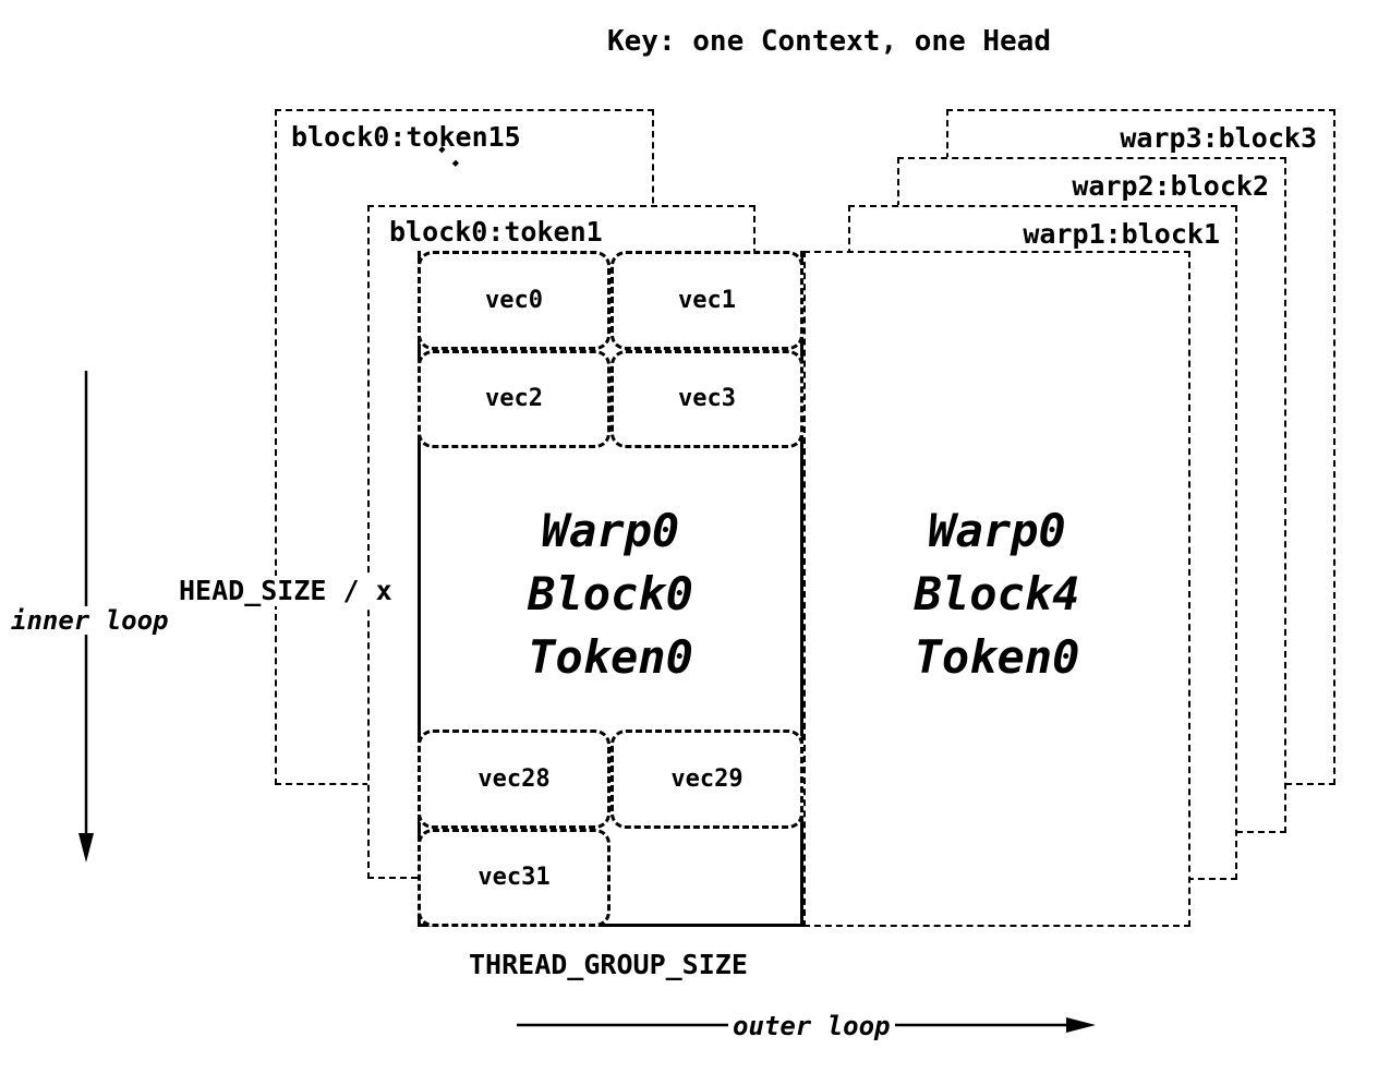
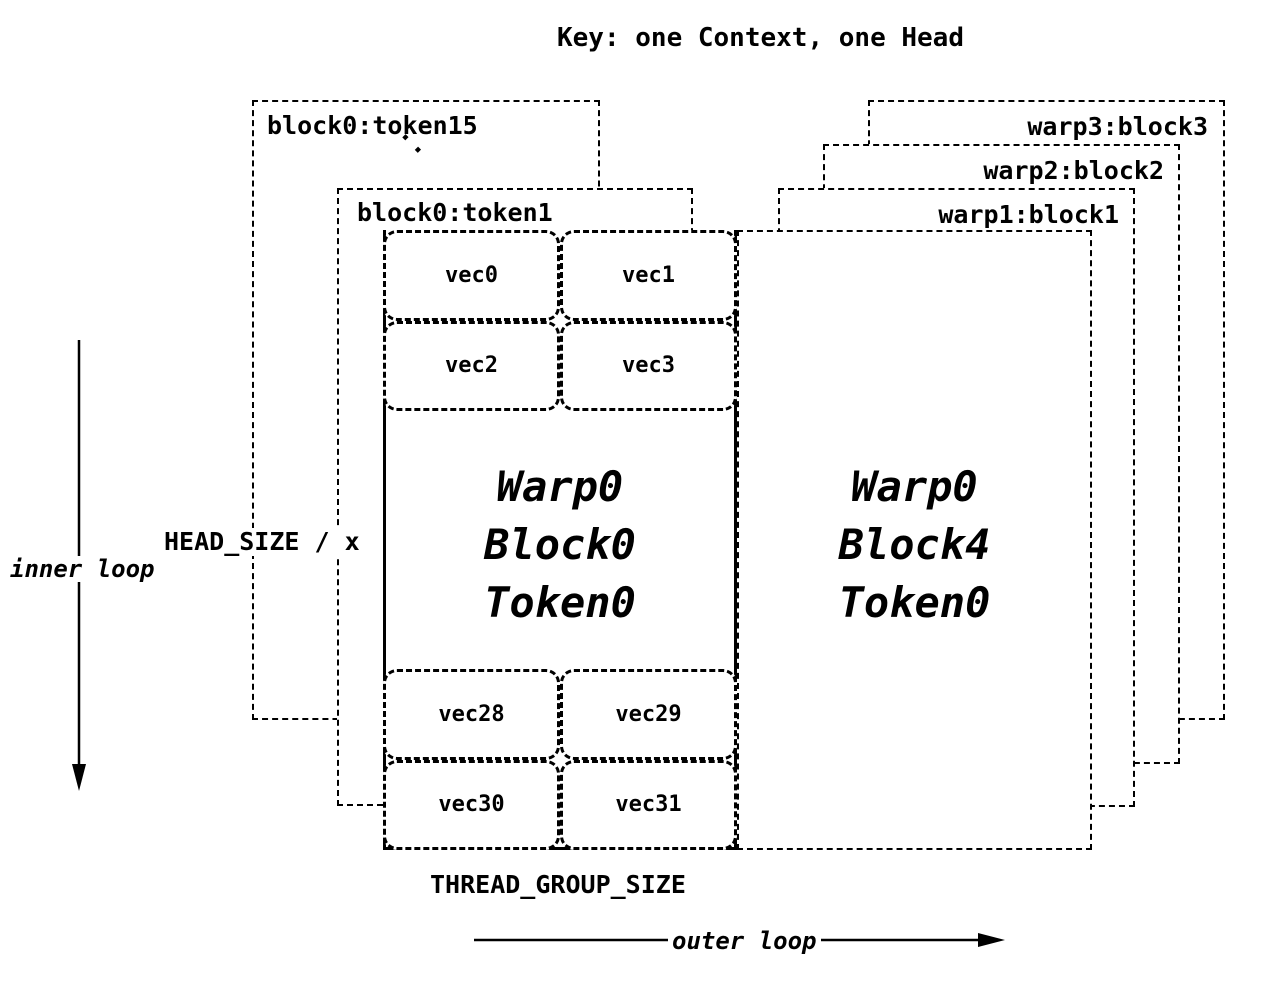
  Key: one Context, one Head
  vec0
  vec1
  vec2
  vec3
  vec28
  vec29
+ vec30
  vec31
  Warp0
  Block0
  Token0
  Warp0
  Block4
  Token0
  block0:token15
  block0:token1
  warp3:block3
  warp2:block2
  warp1:block1
  inner loop
  HEAD_SIZE / x
  THREAD_GROUP_SIZE
  outer loop
